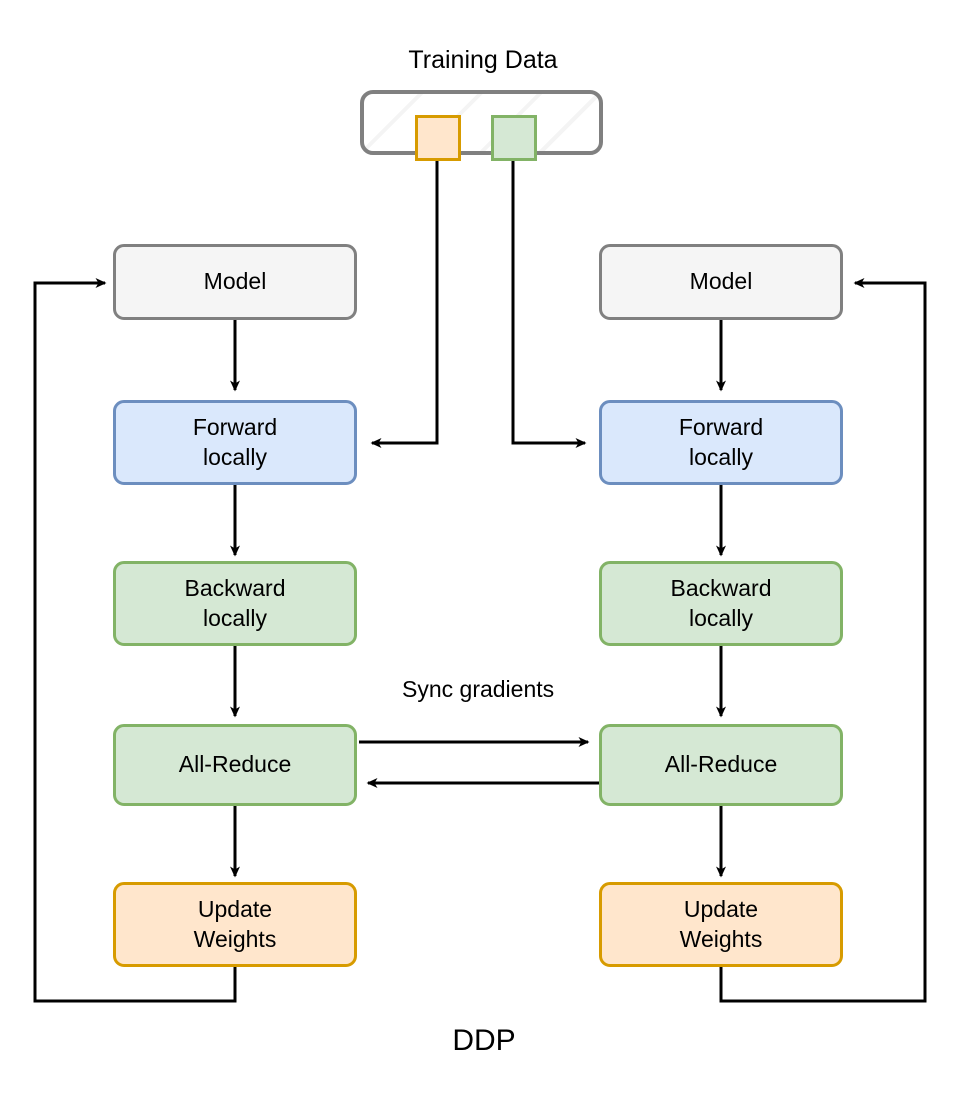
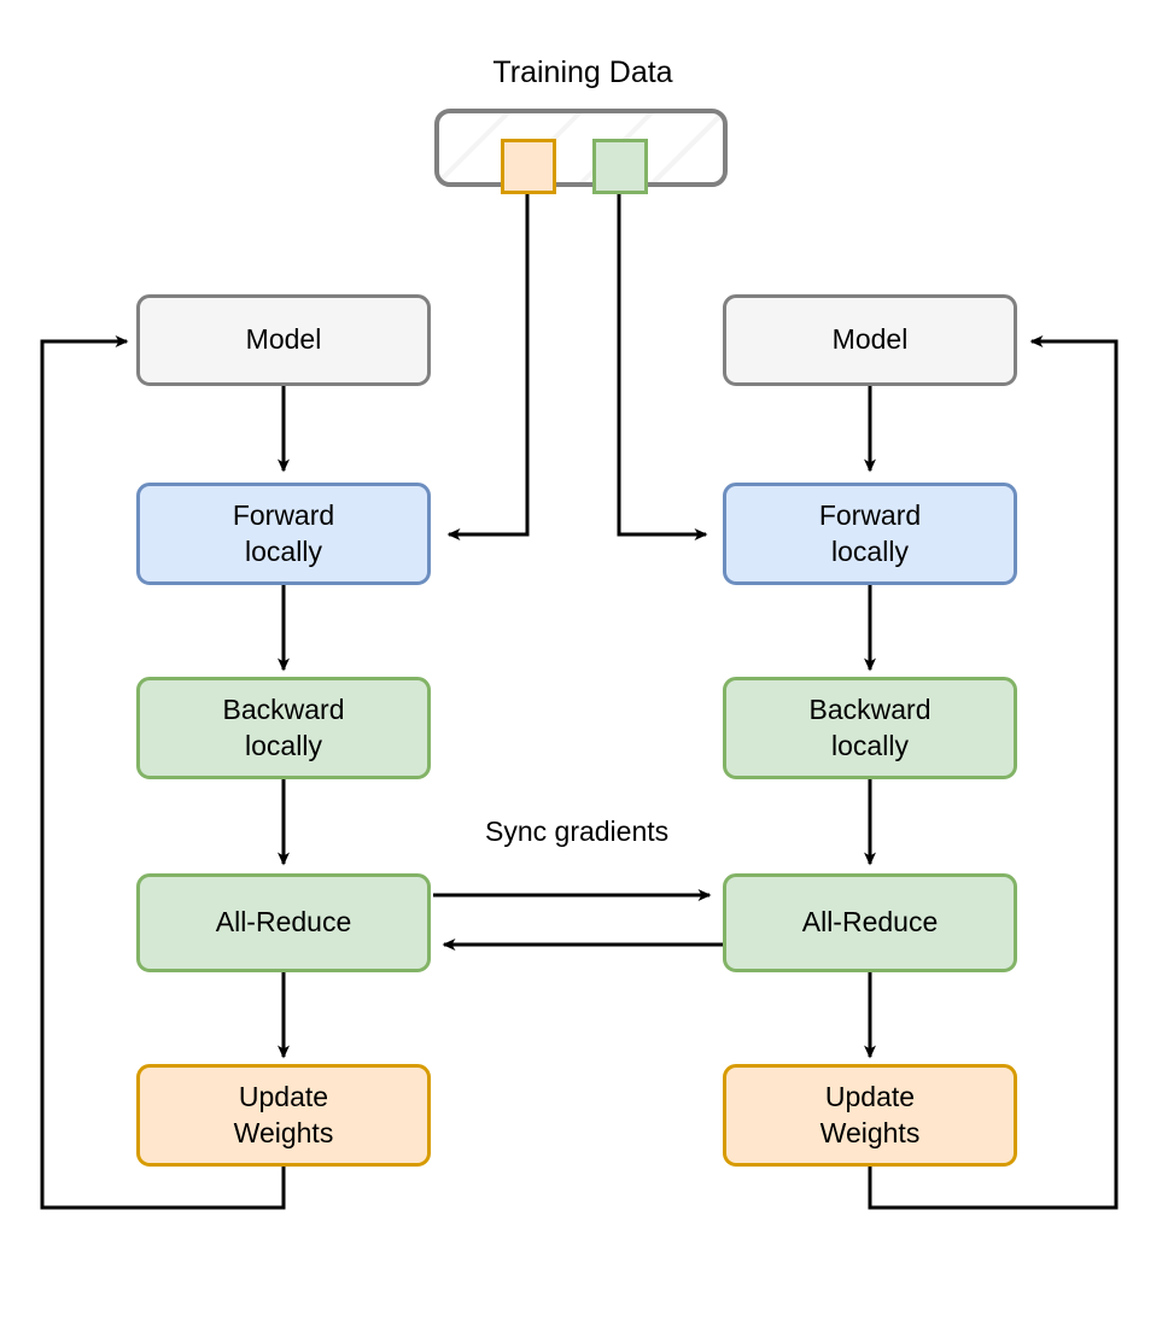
  Training Data
  Model
  Forward
  locally
  Backward
  locally
  All-Reduce
  Update
  Weights
  Model
  Forward
  locally
  Backward
  locally
  All-Reduce
  Update
  Weights
  Sync gradients
- DDP
